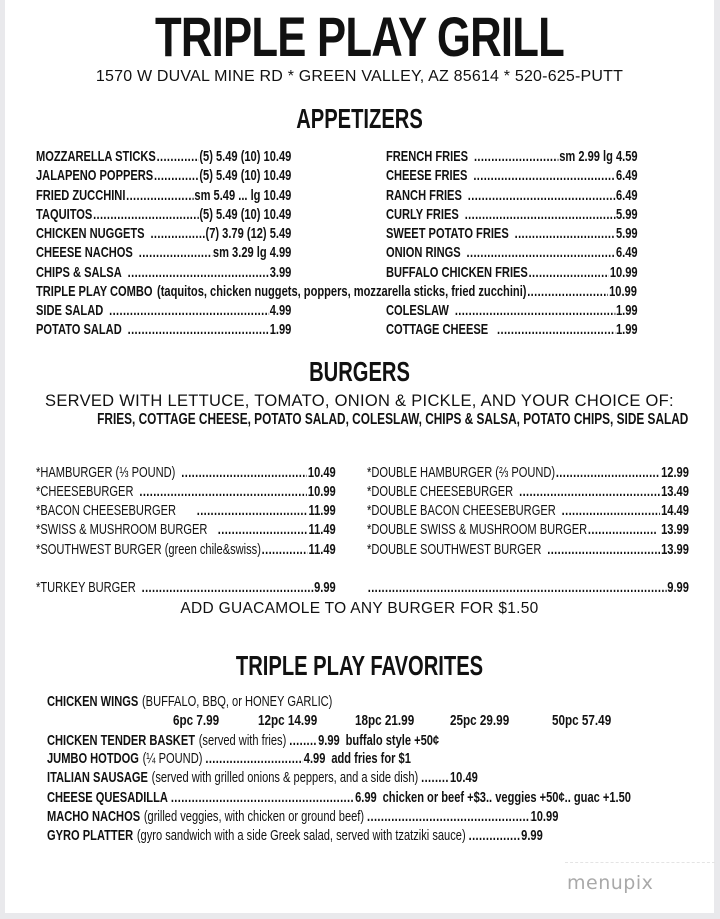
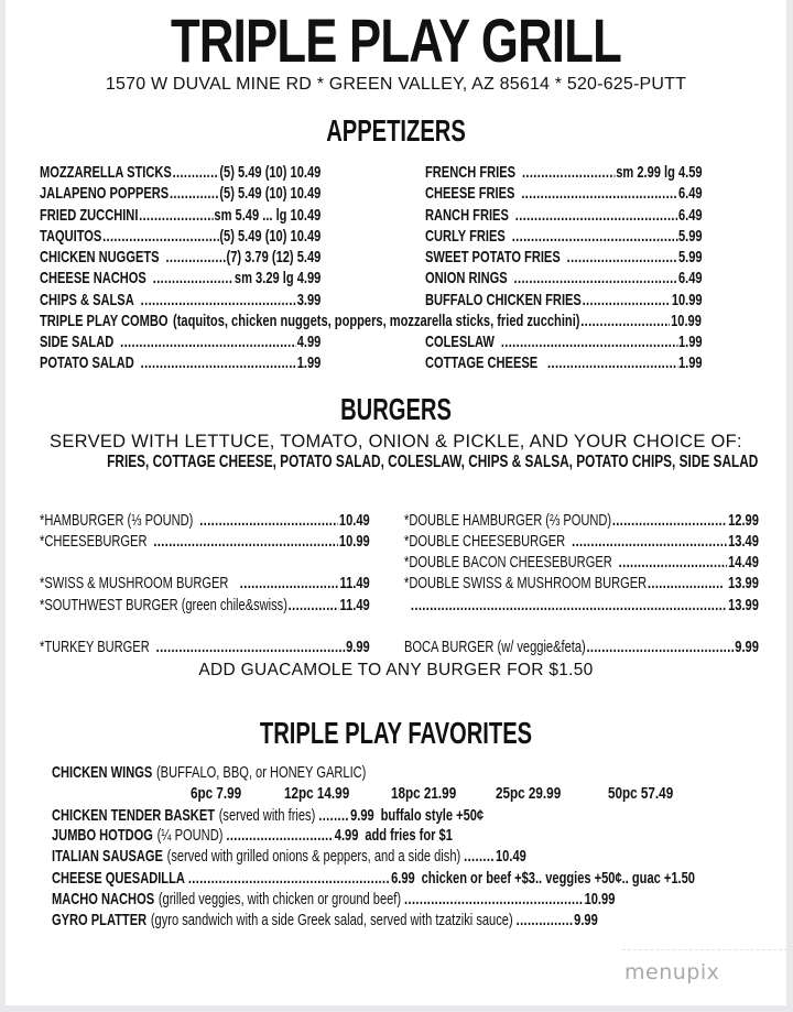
  TRIPLE PLAY GRILL
  1570 W DUVAL MINE RD * GREEN VALLEY, AZ 85614 * 520-625-PUTT
  APPETIZERS
  MOZZARELLA STICKS
  (5) 5.49 (10) 10.49
  JALAPENO POPPERS
  (5) 5.49 (10) 10.49
  FRIED ZUCCHINI
  sm 5.49 ... lg 10.49
  TAQUITOS
  (5) 5.49 (10) 10.49
  CHICKEN NUGGETS
  (7) 3.79 (12) 5.49
  CHEESE NACHOS
  sm 3.29 lg 4.99
  CHIPS & SALSA
  3.99
  FRENCH FRIES
  sm 2.99 lg 4.59
  CHEESE FRIES
  6.49
  RANCH FRIES
  6.49
  CURLY FRIES
  5.99
  SWEET POTATO FRIES
  5.99
  ONION RINGS
  6.49
  BUFFALO CHICKEN FRIES
  10.99
  TRIPLE PLAY COMBO
  (taquitos, chicken nuggets, poppers, mozzarella sticks, fried zucchini)
  10.99
  SIDE SALAD
  4.99
  POTATO SALAD
  1.99
  COLESLAW
  1.99
  COTTAGE CHEESE
  1.99
  BURGERS
  SERVED WITH LETTUCE, TOMATO, ONION & PICKLE, AND YOUR CHOICE OF:
  FRIES, COTTAGE CHEESE, POTATO SALAD, COLESLAW, CHIPS & SALSA, POTATO CHIPS, SIDE SALAD
  *HAMBURGER (⅓ POUND)
  10.49
  *CHEESEBURGER
  10.99
- *BACON CHEESEBURGER
- 11.99
  *SWISS & MUSHROOM BURGER
  11.49
  *SOUTHWEST BURGER (green chile&swiss)
  11.49
  *DOUBLE HAMBURGER (⅔ POUND)
  12.99
  *DOUBLE CHEESEBURGER
  13.49
  *DOUBLE BACON CHEESEBURGER
  14.49
  *DOUBLE SWISS & MUSHROOM BURGER
  13.99
- *DOUBLE SOUTHWEST BURGER
  13.99
  *TURKEY BURGER
  9.99
+ BOCA BURGER (w/ veggie&feta)
  9.99
  ADD GUACAMOLE TO ANY BURGER FOR $1.50
  TRIPLE PLAY FAVORITES
  CHICKEN WINGS
  (BUFFALO, BBQ, or HONEY GARLIC)
  6pc 7.99
  12pc 14.99
  18pc 21.99
  25pc 29.99
  50pc 57.49
  CHICKEN TENDER BASKET
  (served with fries)
  9.99
  buffalo style +50¢
  JUMBO HOTDOG
  (¼ POUND)
  4.99
  add fries for $1
  ITALIAN SAUSAGE
  (served with grilled onions & peppers, and a side dish)
  10.49
  CHEESE QUESADILLA
  6.99
  chicken or beef +$3.. veggies +50¢.. guac +1.50
  MACHO NACHOS
  (grilled veggies, with chicken or ground beef)
  10.99
  GYRO PLATTER
  (gyro sandwich with a side Greek salad, served with tzatziki sauce)
  9.99
  menupix
